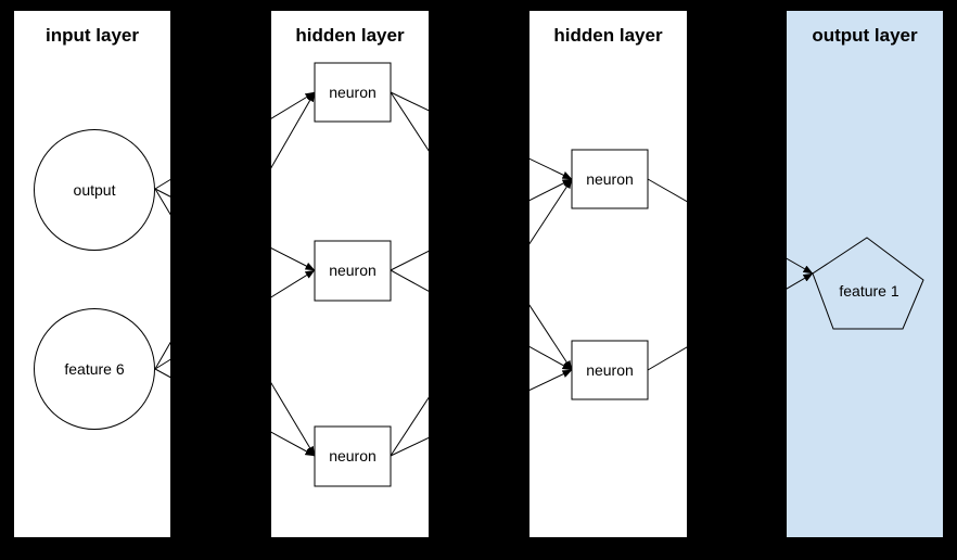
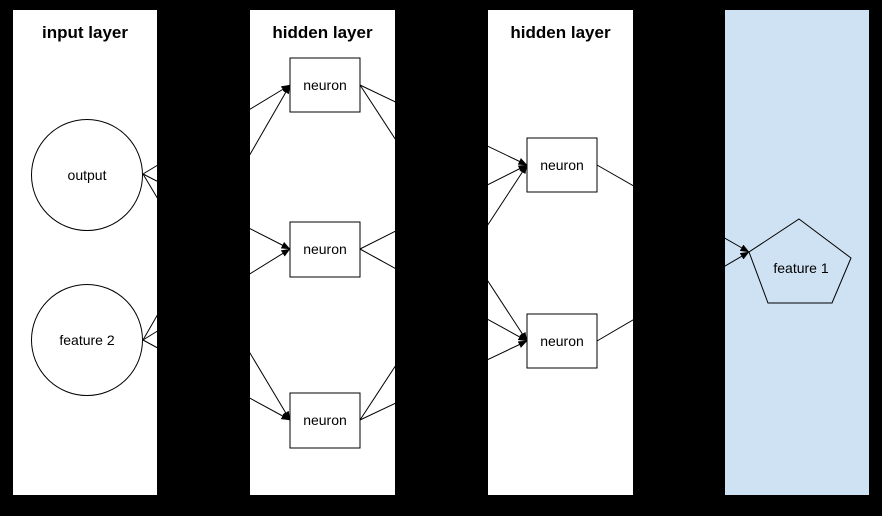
  input layer
  hidden layer
  hidden layer
- output layer
  output
- feature 6
+ feature 2
  neuron
  neuron
  neuron
  neuron
  neuron
  feature 1
